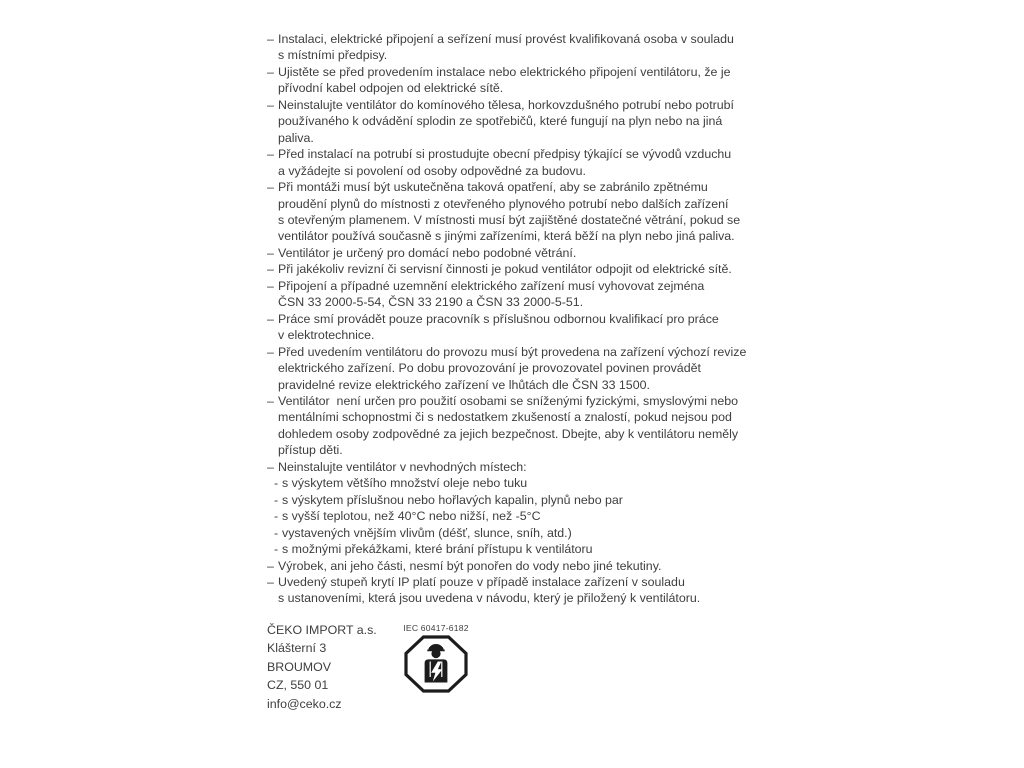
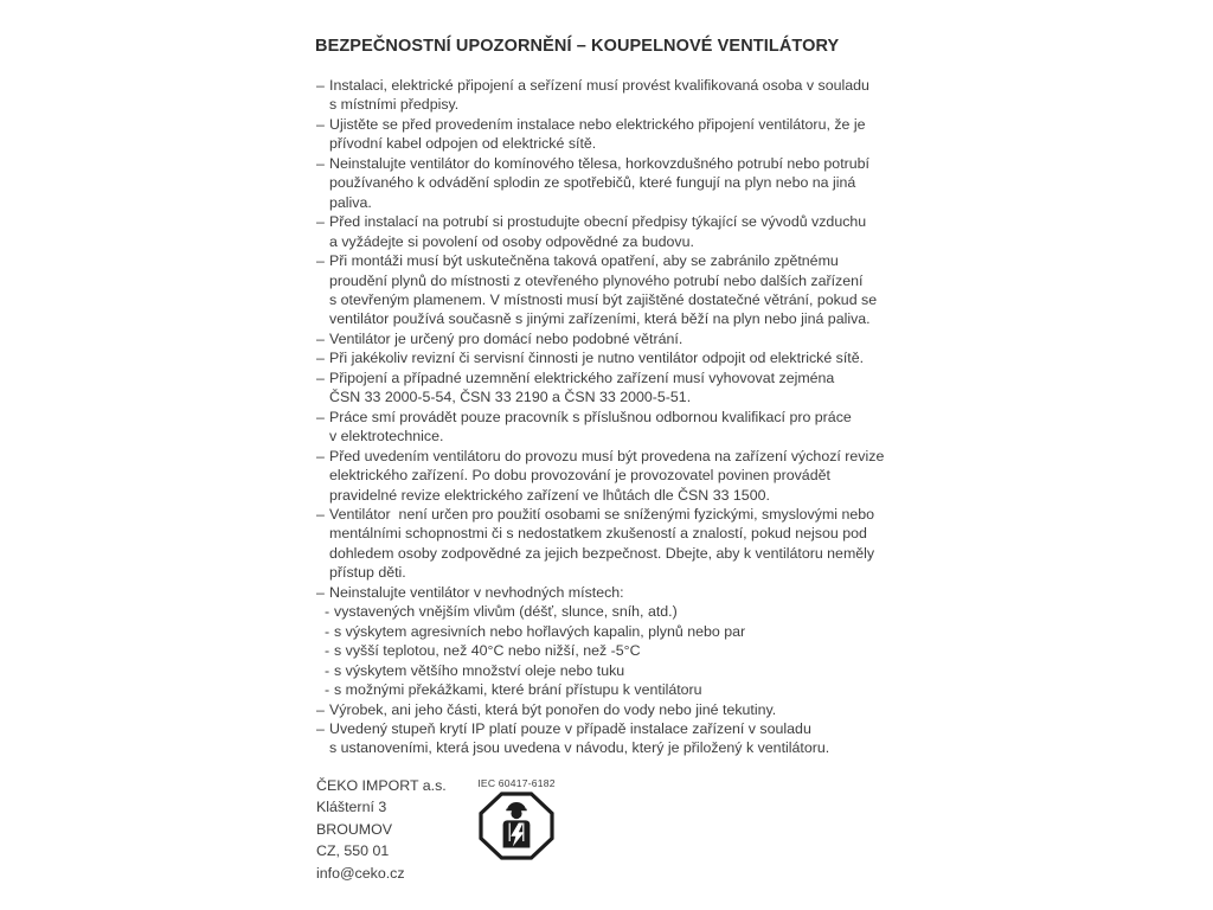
+ BEZPEČNOSTNÍ UPOZORNĚNÍ – KOUPELNOVÉ VENTILÁTORY
  –
  Instalaci, elektrické připojení a seřízení musí provést kvalifikovaná osoba v souladu
  s místními předpisy.
  –
  Ujistěte se před provedením instalace nebo elektrického připojení ventilátoru, že je
  přívodní kabel odpojen od elektrické sítě.
  –
  Neinstalujte ventilátor do komínového tělesa, horkovzdušného potrubí nebo potrubí
  používaného k odvádění splodin ze spotřebičů, které fungují na plyn nebo na jiná
  paliva.
  –
  Před instalací na potrubí si prostudujte obecní předpisy týkající se vývodů vzduchu
  a vyžádejte si povolení od osoby odpovědné za budovu.
  –
  Při montáži musí být uskutečněna taková opatření, aby se zabránilo zpětnému
  proudění plynů do místnosti z otevřeného plynového potrubí nebo dalších zařízení
  s otevřeným plamenem. V místnosti musí být zajištěné dostatečné větrání, pokud se
  ventilátor používá současně s jinými zařízeními, která běží na plyn nebo jiná paliva.
  –
  Ventilátor je určený pro domácí nebo podobné větrání.
  –
- Při jakékoliv revizní či servisní činnosti je pokud ventilátor odpojit od elektrické sítě.
+ Při jakékoliv revizní či servisní činnosti je nutno ventilátor odpojit od elektrické sítě.
  –
  Připojení a případné uzemnění elektrického zařízení musí vyhovovat zejména
  ČSN 33 2000-5-54, ČSN 33 2190 a ČSN 33 2000-5-51.
  –
  Práce smí provádět pouze pracovník s příslušnou odbornou kvalifikací pro práce
  v elektrotechnice.
  –
  Před uvedením ventilátoru do provozu musí být provedena na zařízení výchozí revize
  elektrického zařízení. Po dobu provozování je provozovatel povinen provádět
  pravidelné revize elektrického zařízení ve lhůtách dle ČSN 33 1500.
  –
  Ventilátor není určen pro použití osobami se sníženými fyzickými, smyslovými nebo
  mentálními schopnostmi či s nedostatkem zkušeností a znalostí, pokud nejsou pod
  dohledem osoby zodpovědné za jejich bezpečnost. Dbejte, aby k ventilátoru neměly
  přístup děti.
  –
  Neinstalujte ventilátor v nevhodných místech:
  -
- s výskytem většího množství oleje nebo tuku
+ vystavených vnějším vlivům (déšť, slunce, sníh, atd.)
  -
- s výskytem příslušnou nebo hořlavých kapalin, plynů nebo par
+ s výskytem agresivních nebo hořlavých kapalin, plynů nebo par
  -
  s vyšší teplotou, než 40°C nebo nižší, než -5°C
  -
- vystavených vnějším vlivům (déšť, slunce, sníh, atd.)
+ s výskytem většího množství oleje nebo tuku
  -
  s možnými překážkami, které brání přístupu k ventilátoru
  –
- Výrobek, ani jeho části, nesmí být ponořen do vody nebo jiné tekutiny.
+ Výrobek, ani jeho části, která být ponořen do vody nebo jiné tekutiny.
  –
  Uvedený stupeň krytí IP platí pouze v případě instalace zařízení v souladu
  s ustanoveními, která jsou uvedena v návodu, který je přiložený k ventilátoru.
  ČEKO IMPORT a.s.
  Klášterní 3
  BROUMOV
  CZ, 550 01
  info@ceko.cz
  IEC 60417-6182
